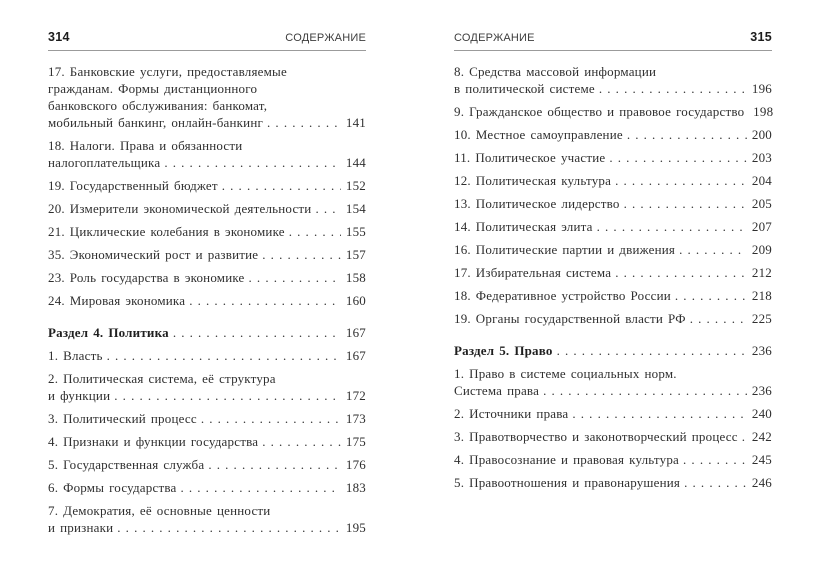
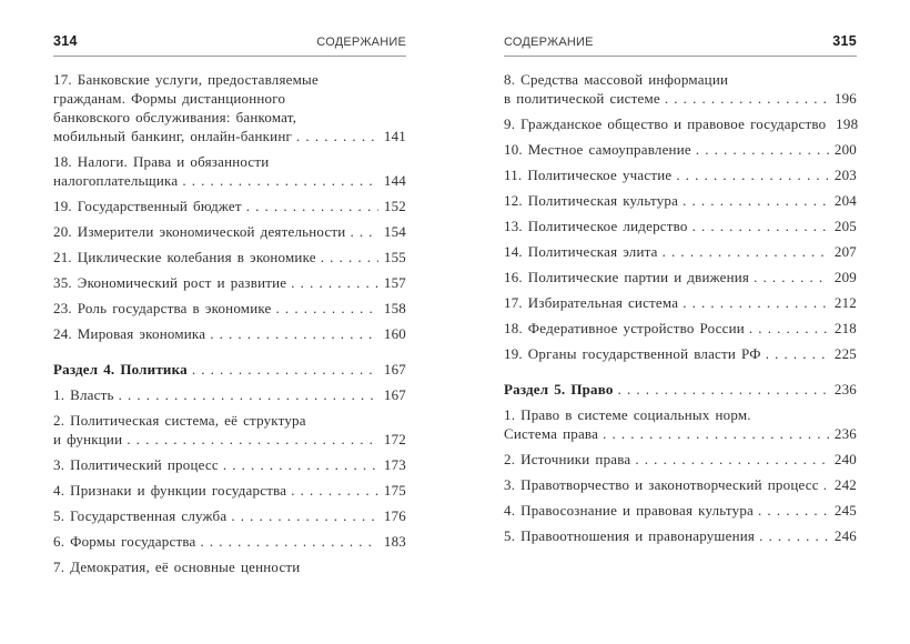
  314
  СОДЕРЖАНИЕ
  17. Банковские услуги, предоставляемые
  гражданам. Формы дистанционного
  банковского обслуживания: банкомат,
  мобильный банкинг, онлайн-банкинг
  141
  18. Налоги. Права и обязанности
  налогоплательщика
  144
  19. Государственный бюджет
  152
  20. Измерители экономической деятельности
  154
  21. Циклические колебания в экономике
  155
  35. Экономический рост и развитие
  157
  23. Роль государства в экономике
  158
  24. Мировая экономика
  160
  Раздел 4. Политика
  167
  1. Власть
  167
  2. Политическая система, её структура
  и функции
  172
  3. Политический процесс
  173
  4. Признаки и функции государства
  175
  5. Государственная служба
  176
  6. Формы государства
  183
  7. Демократия, её основные ценности
- и признаки
- 195
  СОДЕРЖАНИЕ
  315
  8. Средства массовой информации
  в политической системе
  196
  9. Гражданское общество и правовое государство
  198
  10. Местное самоуправление
  200
  11. Политическое участие
  203
  12. Политическая культура
  204
  13. Политическое лидерство
  205
  14. Политическая элита
  207
  16. Политические партии и движения
  209
  17. Избирательная система
  212
  18. Федеративное устройство России
  218
  19. Органы государственной власти РФ
  225
  Раздел 5. Право
  236
  1. Право в системе социальных норм.
  Система права
  236
  2. Источники права
  240
  3. Правотворчество и законотворческий процесс
  242
  4. Правосознание и правовая культура
  245
  5. Правоотношения и правонарушения
  246
